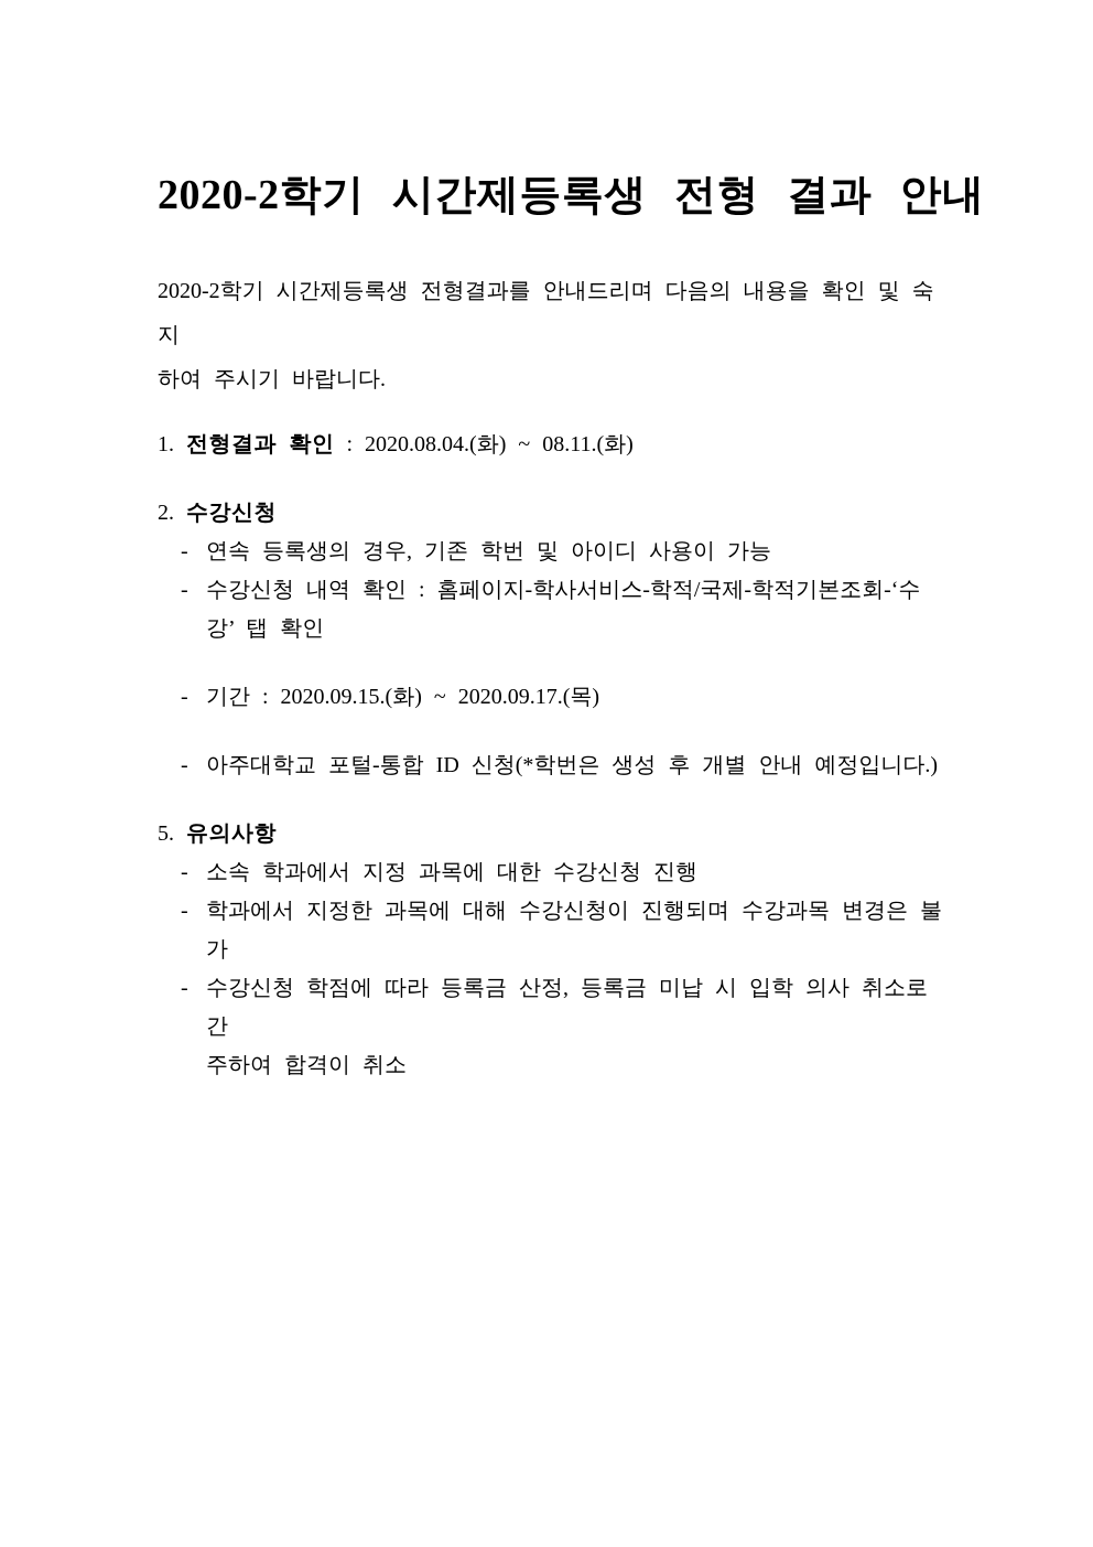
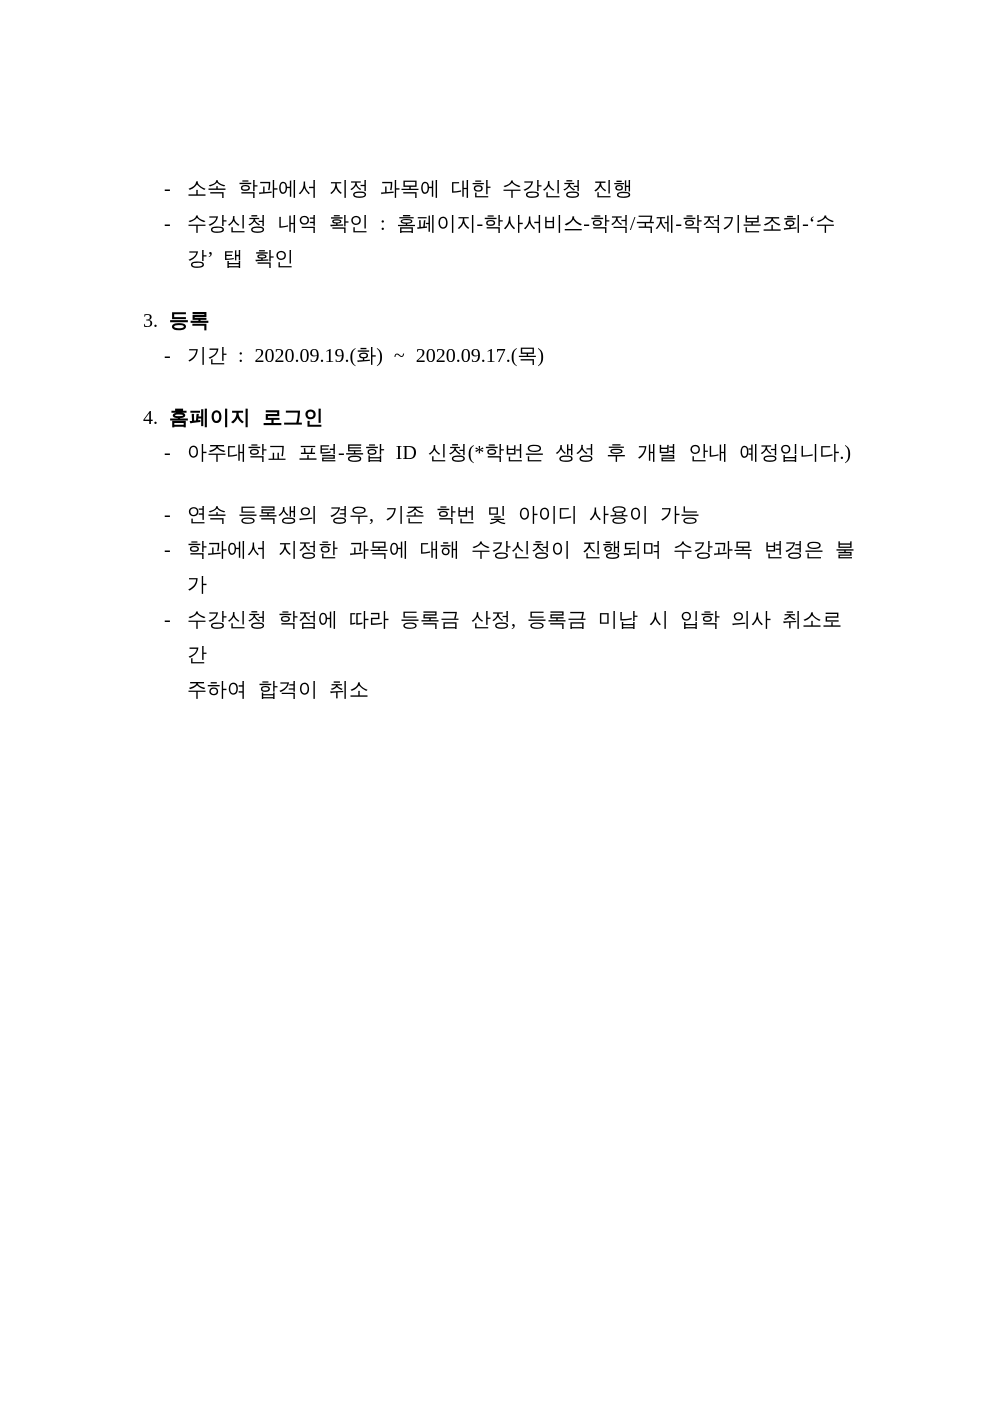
- 2020-2학기 시간제등록생 전형 결과 안내
- 2020-2학기 시간제등록생 전형결과를 안내드리며 다음의 내용을 확인 및 숙지
- 하여 주시기 바랍니다.
- 1. 전형결과 확인 : 2020.08.04.(화) ~ 08.11.(화)
- 2. 수강신청
  -
- 연속 등록생의 경우, 기존 학번 및 아이디 사용이 가능
+ 소속 학과에서 지정 과목에 대한 수강신청 진행
  -
  수강신청 내역 확인 : 홈페이지-학사서비스-학적/국제-학적기본조회-‘수
  강’ 탭 확인
+ 3. 등록
  -
- 기간 : 2020.09.15.(화) ~ 2020.09.17.(목)
+ 기간 : 2020.09.19.(화) ~ 2020.09.17.(목)
+ 4. 홈페이지 로그인
  -
  아주대학교 포털-통합 ID 신청(*학번은 생성 후 개별 안내 예정입니다.)
- 5. 유의사항
  -
- 소속 학과에서 지정 과목에 대한 수강신청 진행
+ 연속 등록생의 경우, 기존 학번 및 아이디 사용이 가능
  -
  학과에서 지정한 과목에 대해 수강신청이 진행되며 수강과목 변경은 불가
  -
  수강신청 학점에 따라 등록금 산정, 등록금 미납 시 입학 의사 취소로 간
  주하여 합격이 취소
